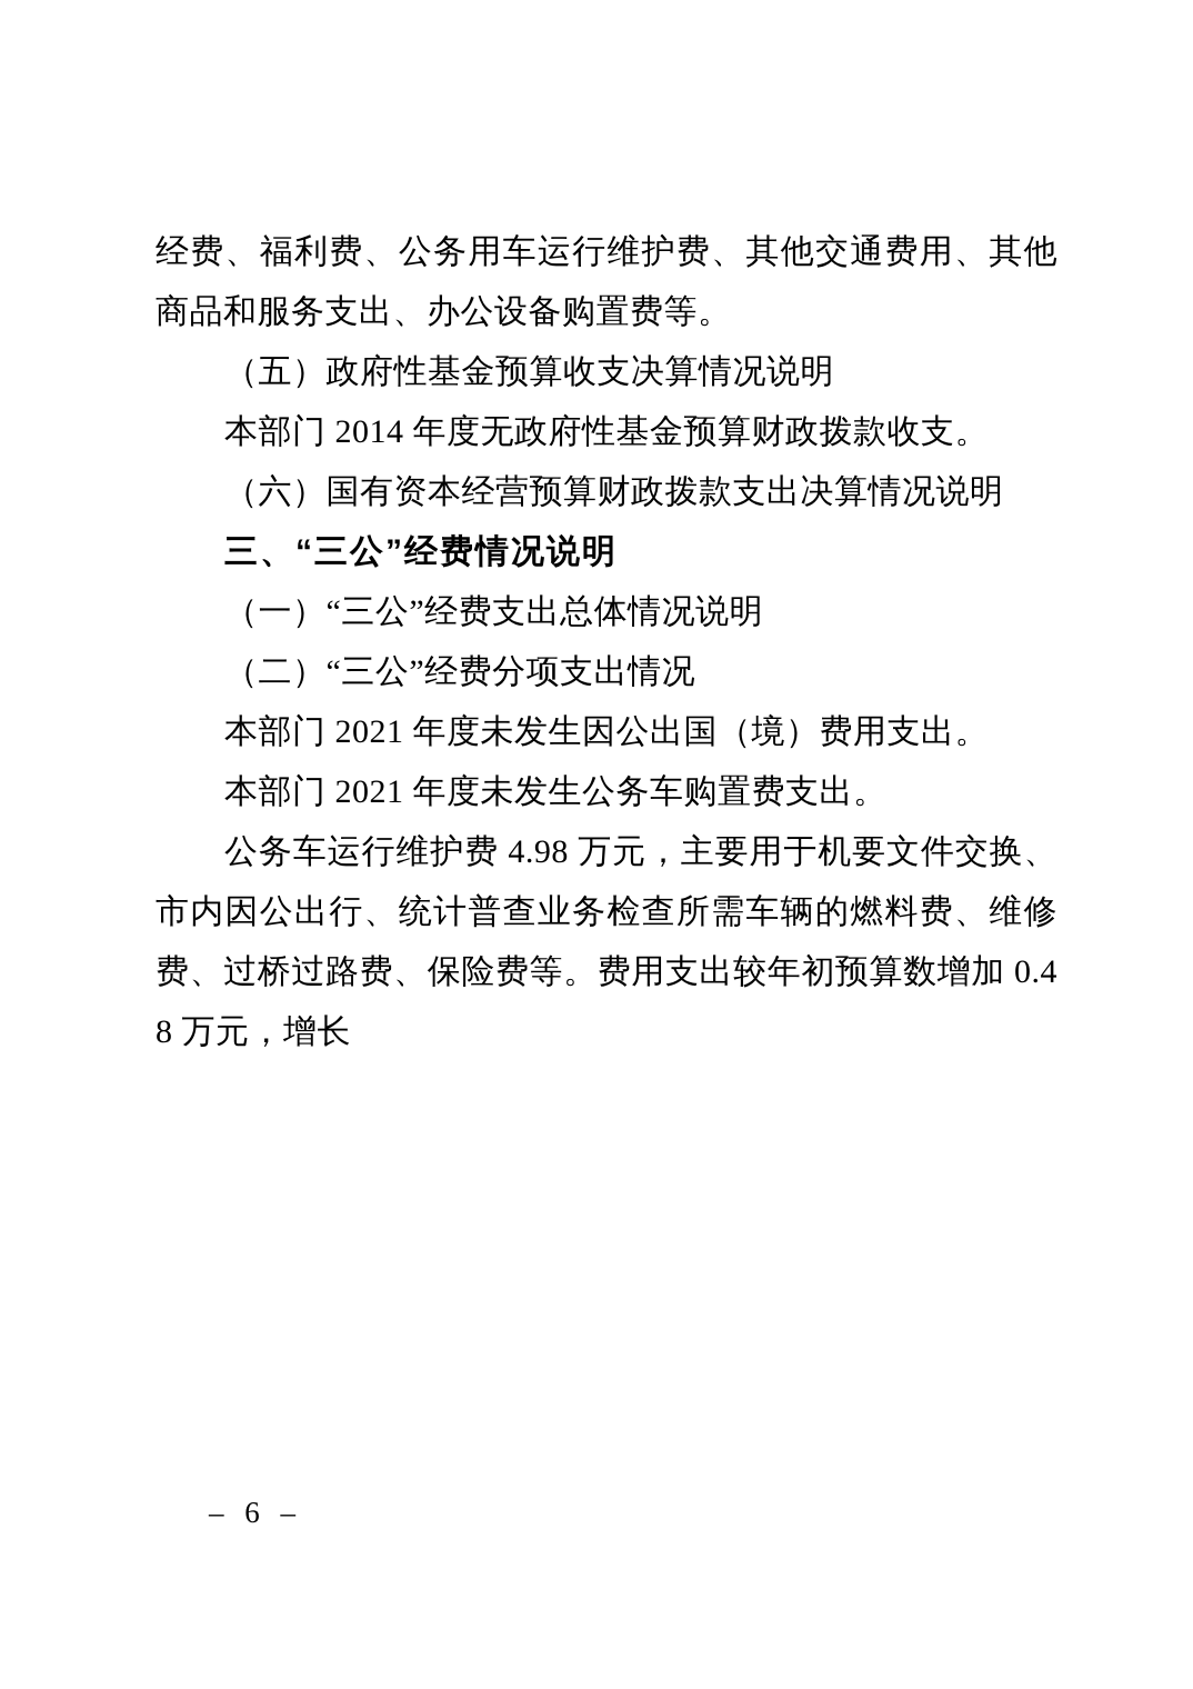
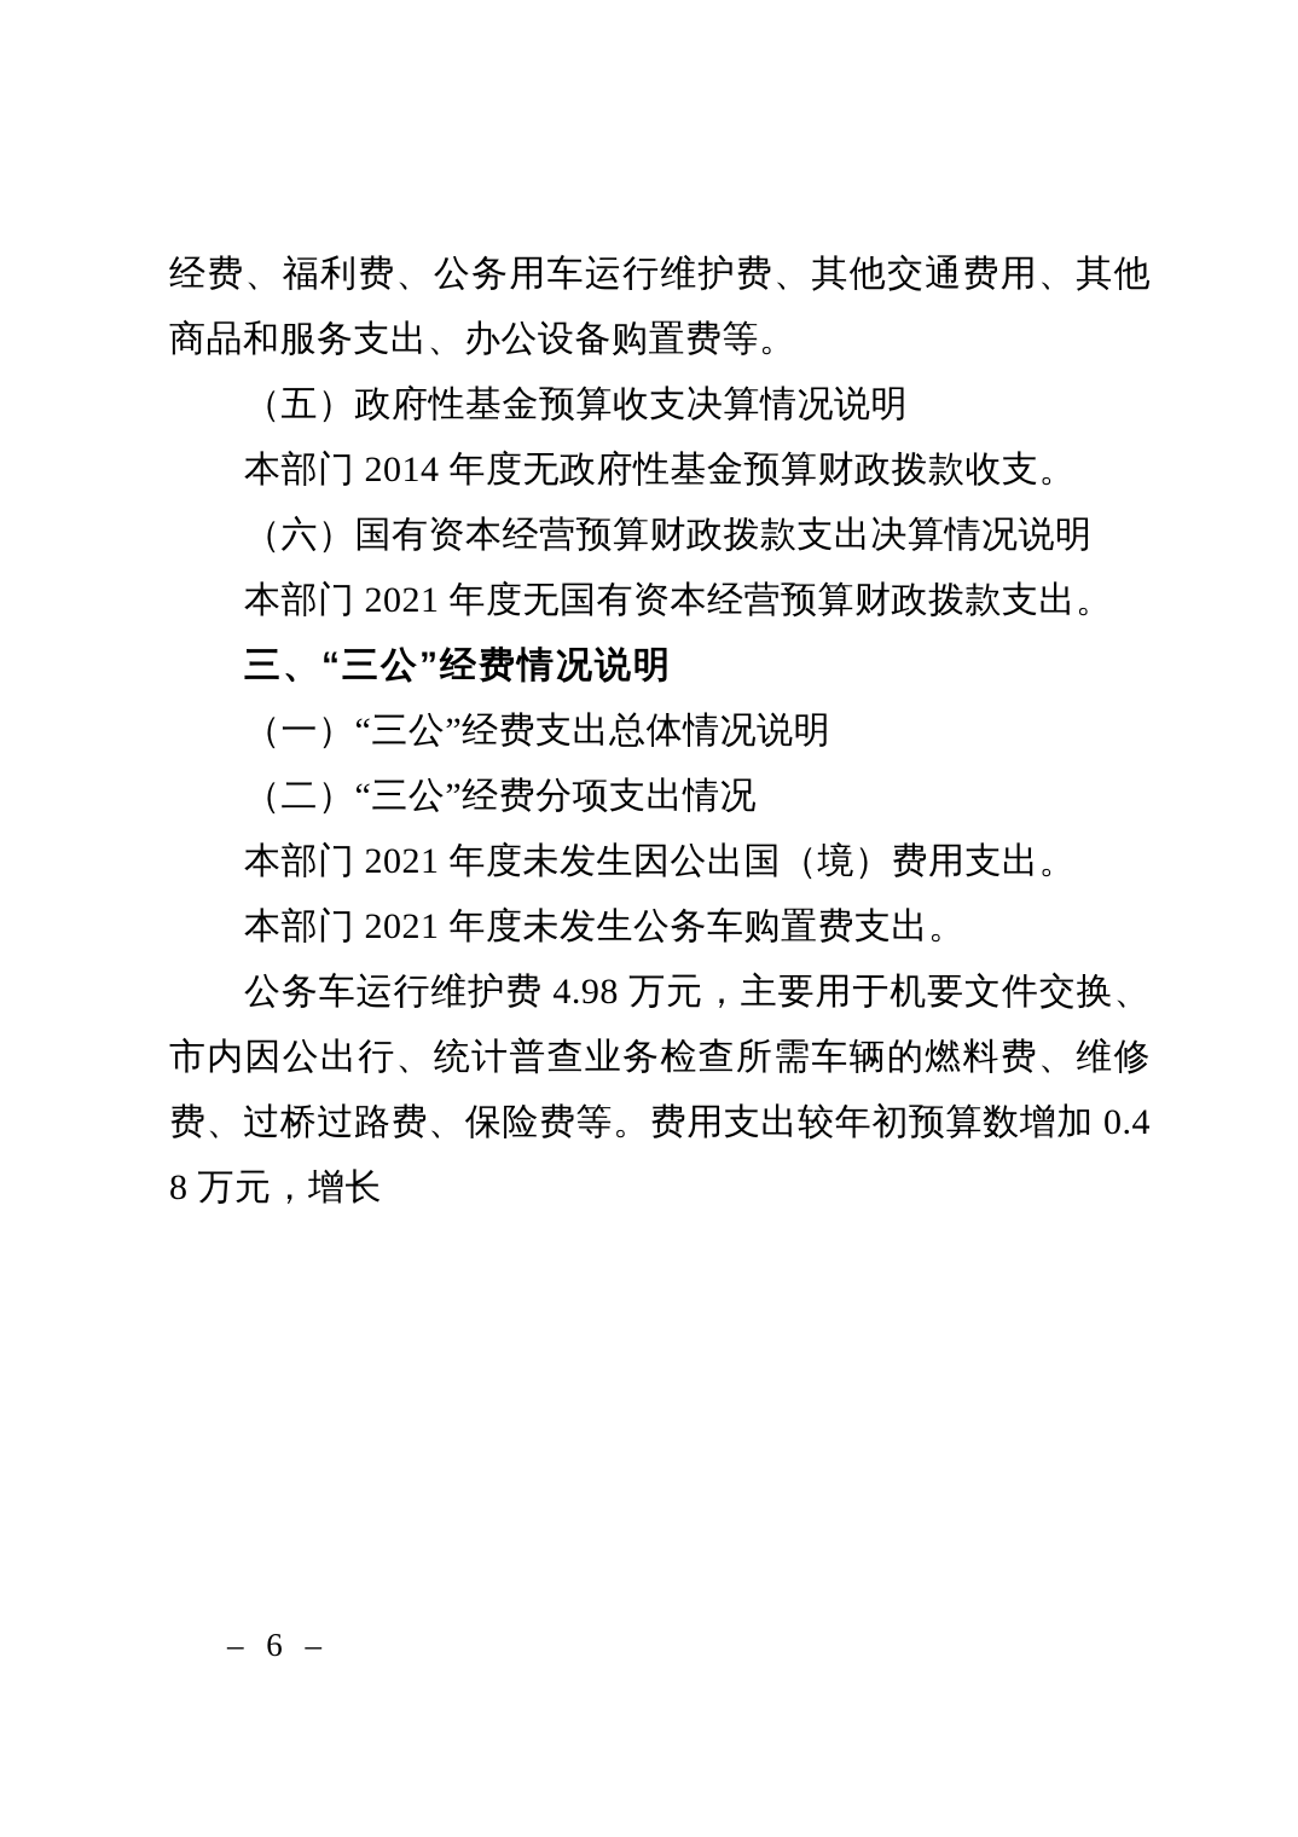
  经费、福利费、公务用车运行维护费、其他交通费用、其他商品和服务支出、办公设备购置费等。
  （五）政府性基金预算收支决算情况说明
  本部门 2014 年度无政府性基金预算财政拨款收支。
  （六）国有资本经营预算财政拨款支出决算情况说明
+ 本部门 2021 年度无国有资本经营预算财政拨款支出。
  三、“三公”经费情况说明
  （一）“三公”经费支出总体情况说明
  （二）“三公”经费分项支出情况
  本部门 2021 年度未发生因公出国（境）费用支出。
  本部门 2021 年度未发生公务车购置费支出。
  公务车运行维护费 4.98 万元，主要用于机要文件交换、市内因公出行、统计普查业务检查所需车辆的燃料费、维修费、过桥过路费、保险费等。费用支出较年初预算数增加 0.48 万元，增长
  – 6 –
